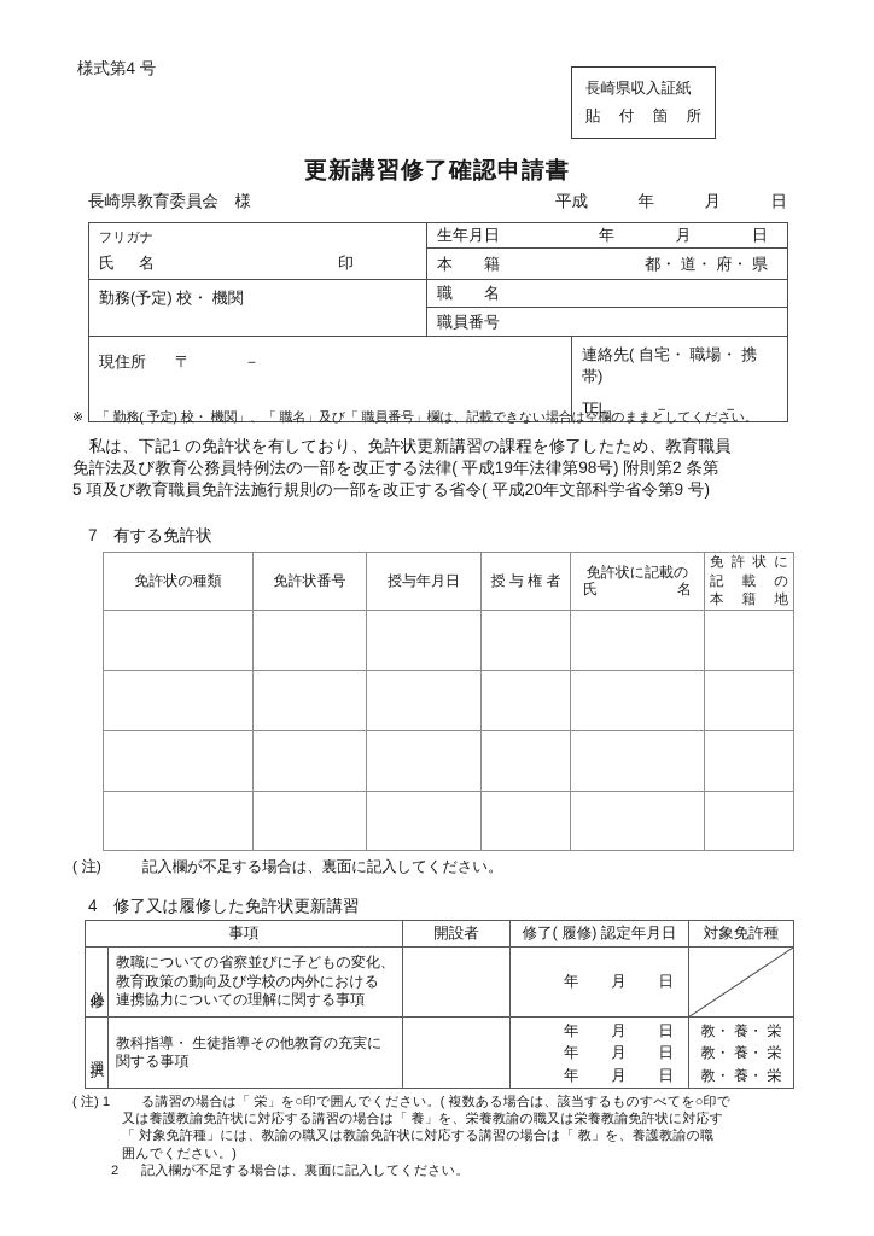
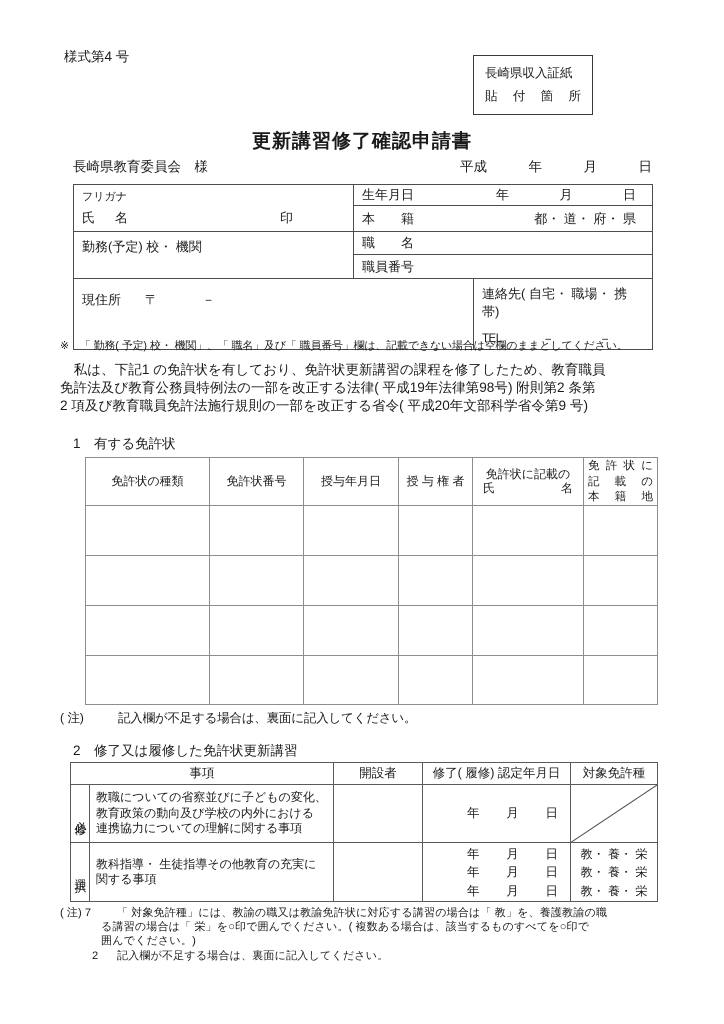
  様式第4 号
  長崎県収入証紙
  貼 付 箇 所
  更新講習修了確認申請書
  長崎県教育委員会 様
  平成
  年
  月
  日
  フリガナ 氏 名 印	生年月日 年 月 日
  本 籍 都・ 道・ 府・ 県
  勤務(予定) 校・ 機関	職 名
  職員番号
  現住所 〒 －	連絡先( 自宅・ 職場・ 携帯) TEL － －
  ※ 「 勤務( 予定) 校・ 機関」、「 職名」及び「 職員番号」欄は、記載できない場合は空欄のままとしてください。
  私は、下記1 の免許状を有しており、免許状更新講習の課程を修了したため、教育職員
  免許法及び教育公務員特例法の一部を改正する法律( 平成19年法律第98号) 附則第2 条第
- 5 項及び教育職員免許法施行規則の一部を改正する省令( 平成20年文部科学省令第9 号)
+ 2 項及び教育職員免許法施行規則の一部を改正する省令( 平成20年文部科学省令第9 号)
- 7 有する免許状
+ 1 有する免許状
  免許状の種類	免許状番号	授与年月日	授 与 権 者	免許状に記載の 氏 名	免 許 状 に 記 載 の 本 籍 地
  ( 注)
  記入欄が不足する場合は、裏面に記入してください。
- 4 修了又は履修した免許状更新講習
+ 2 修了又は履修した免許状更新講習
  事項	開設者	修了( 履修) 認定年月日	対象免許種
  	教職についての省察並びに子どもの変化、 教育政策の動向及び学校の内外における 連携協力についての理解に関する事項		年 月 日
  	教科指導・ 生徒指導その他教育の充実に 関する事項		年 月 日 年 月 日 年 月 日	教・ 養・ 栄 教・ 養・ 栄 教・ 養・ 栄
- ( 注) 1
+ ( 注) 7
- る講習の場合は「 栄」を○印で囲んでください。( 複数ある場合は、該当するものすべてを○印で
+ 「 対象免許種」には、教諭の職又は教諭免許状に対応する講習の場合は「 教」を、養護教諭の職
- 又は養護教諭免許状に対応する講習の場合は「 養」を、栄養教諭の職又は栄養教諭免許状に対応す
- 「 対象免許種」には、教諭の職又は教諭免許状に対応する講習の場合は「 教」を、養護教諭の職
+ る講習の場合は「 栄」を○印で囲んでください。( 複数ある場合は、該当するものすべてを○印で
  囲んでください。)
  2
  記入欄が不足する場合は、裏面に記入してください。
